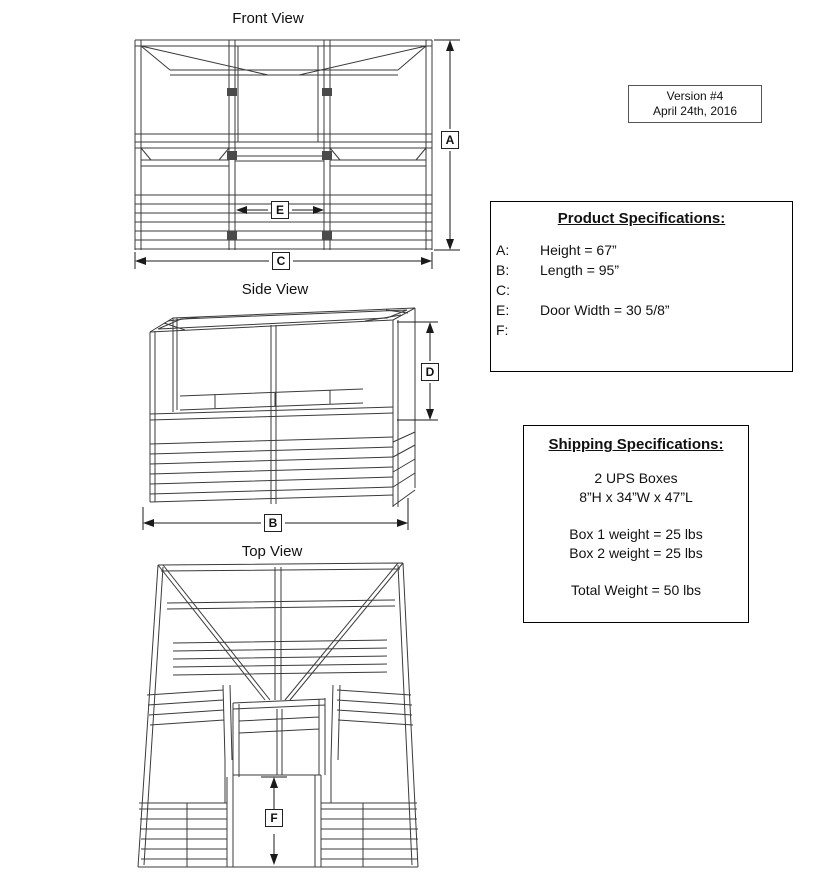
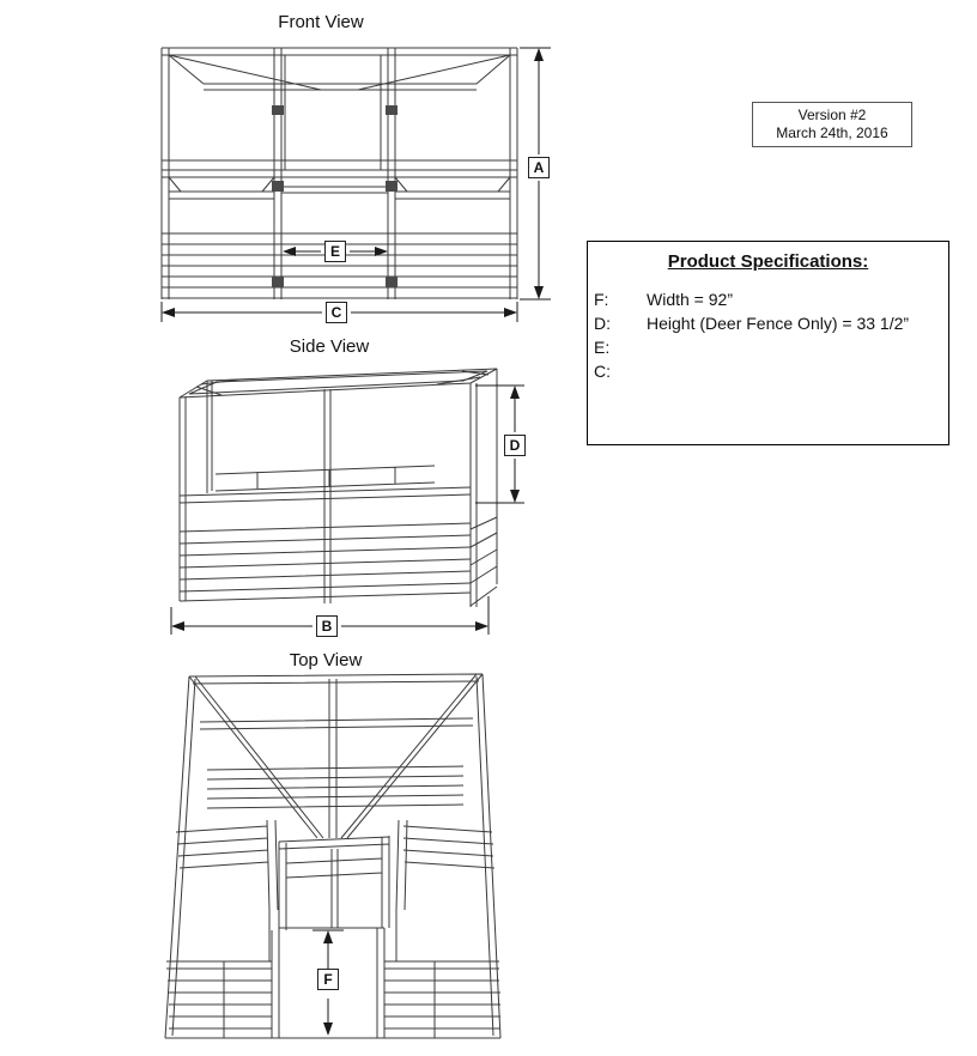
  Front View
  A
  E
  C
  Side View
  D
  B
  Top View
  F
- Version #4
+ Version #2
- April 24th, 2016
+ March 24th, 2016
  Product Specifications:
- A:
- Height = 67”
- B:
- Length = 95”
- C:
+ F:
+ Width = 92”
+ D:
+ Height (Deer Fence Only) = 33 1/2”
  E:
- Door Width = 30 5/8”
- F:
+ C:
- Shipping Specifications:
- 2 UPS Boxes
- 8”H x 34”W x 47”L
- Box 1 weight = 25 lbs
- Box 2 weight = 25 lbs
- Total Weight = 50 lbs
